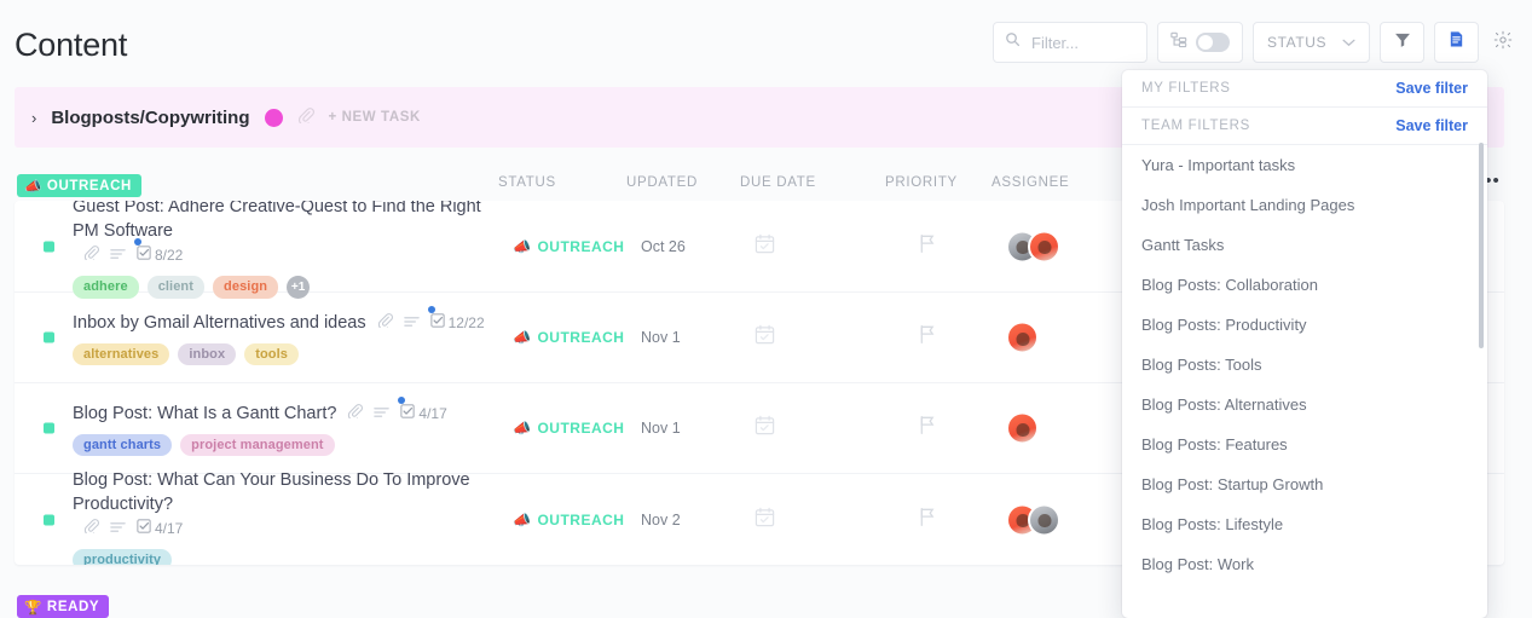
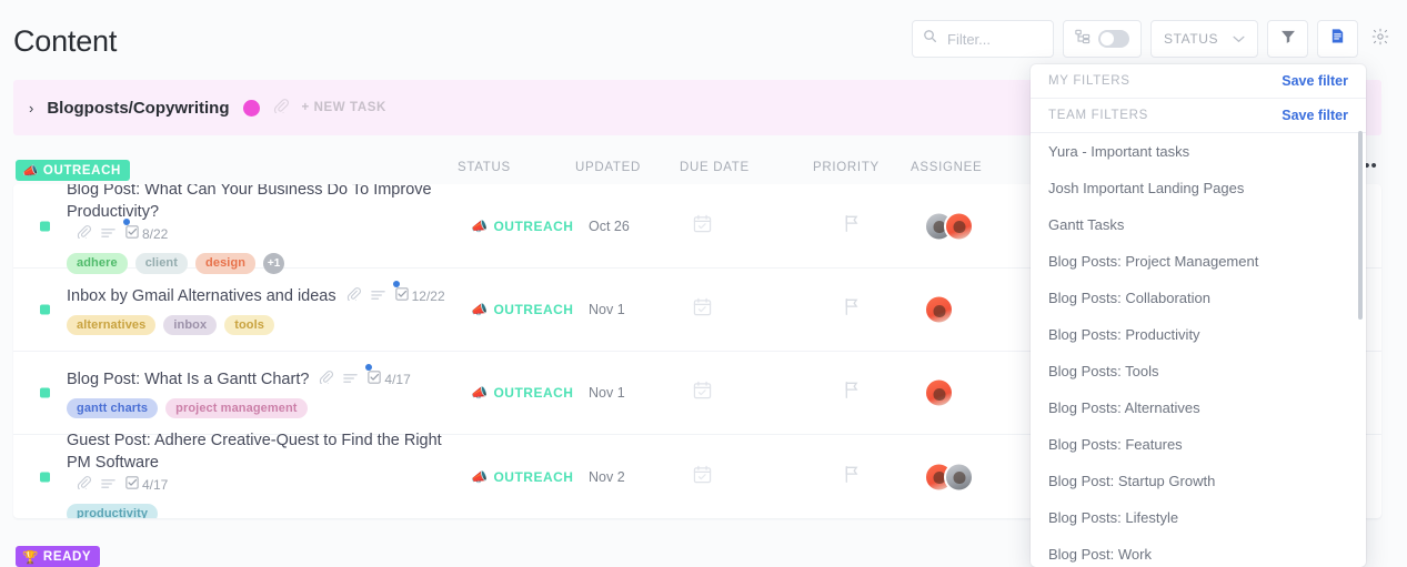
  Content
  Filter...
  STATUS
  ›
  Blogposts/Copywriting
  + NEW TASK
  📣
  OUTREACH
  STATUS
  UPDATED
  DUE DATE
  PRIORITY
  ASSIGNEE
- Guest Post: Adhere Creative-Quest to Find the Right PM Software
+ Blog Post: What Can Your Business Do To Improve Productivity?
  8/22
  adhere
  client
  design
  +1
  📣
  OUTREACH
  Oct 26
  Inbox by Gmail Alternatives and ideas
  12/22
  alternatives
  inbox
  tools
  📣
  OUTREACH
  Nov 1
  Blog Post: What Is a Gantt Chart?
  4/17
  gantt charts
  project management
  📣
  OUTREACH
  Nov 1
- Blog Post: What Can Your Business Do To Improve Productivity?
+ Guest Post: Adhere Creative-Quest to Find the Right PM Software
  4/17
  productivity
  📣
  OUTREACH
  Nov 2
  🏆
  READY
  MY FILTERS
  Save filter
  TEAM FILTERS
  Save filter
  Yura - Important tasks
  Josh Important Landing Pages
  Gantt Tasks
+ Blog Posts: Project Management
  Blog Posts: Collaboration
  Blog Posts: Productivity
  Blog Posts: Tools
  Blog Posts: Alternatives
  Blog Posts: Features
  Blog Post: Startup Growth
  Blog Posts: Lifestyle
  Blog Post: Work
